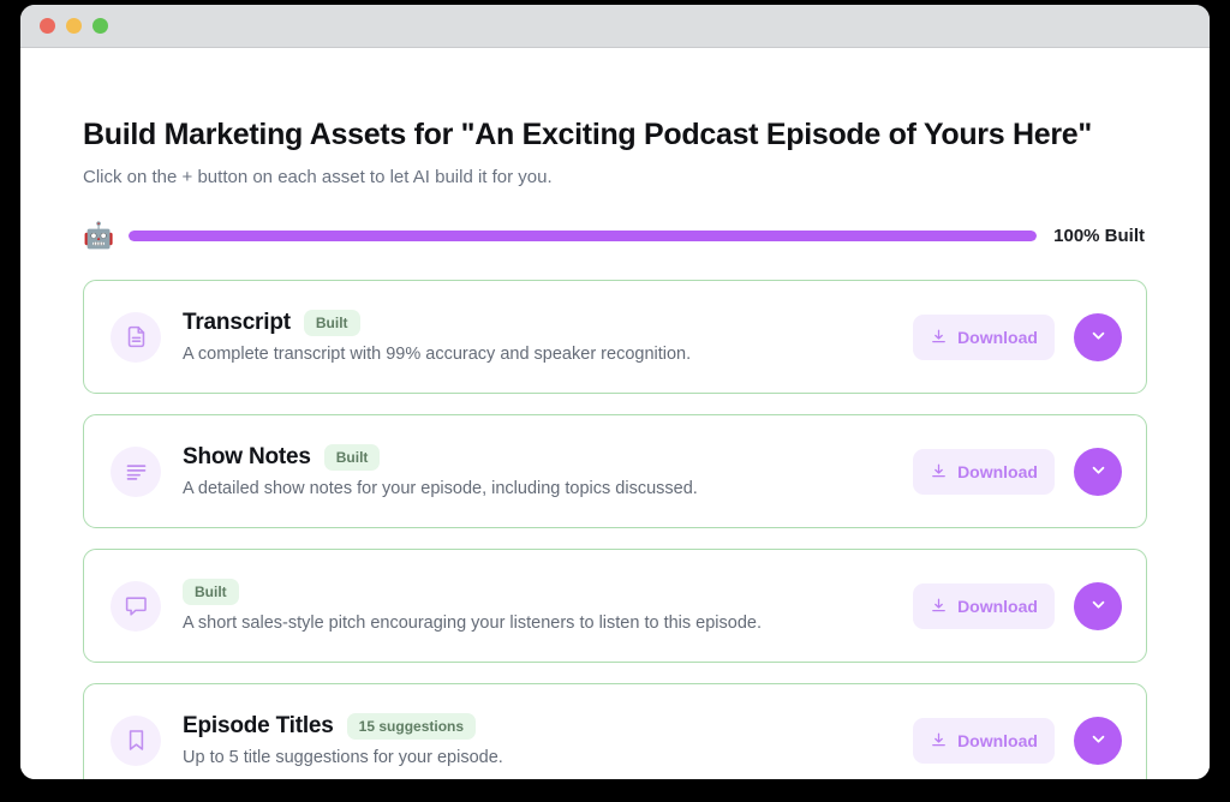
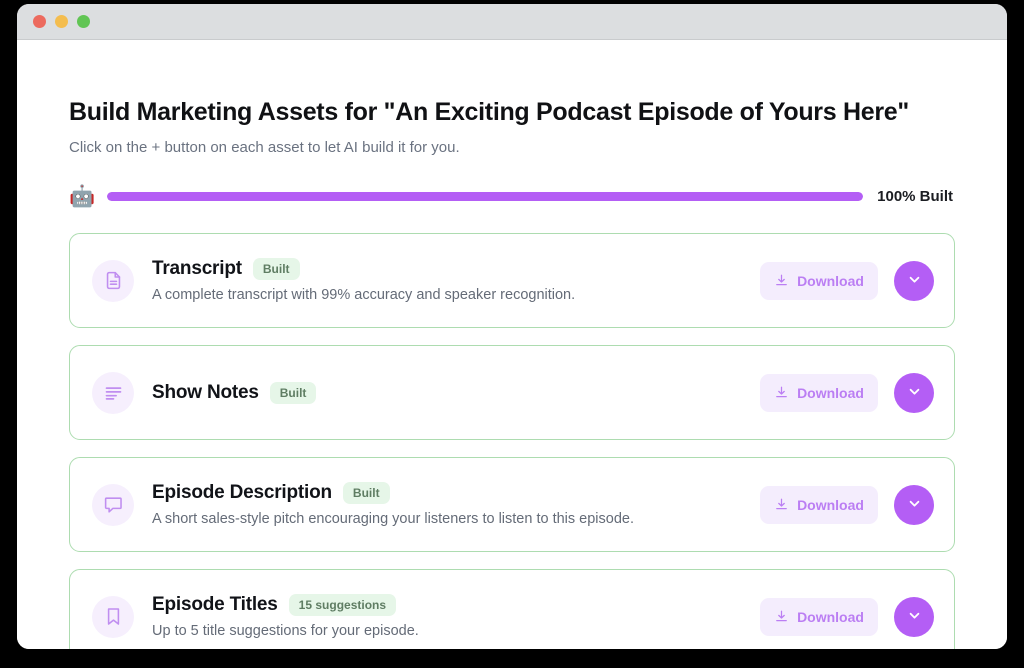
  Build Marketing Assets for "An Exciting Podcast Episode of Yours Here"
  Click on the + button on each asset to let AI build it for you.
  🤖
  100% Built
  Transcript
  Built
  A complete transcript with 99% accuracy and speaker recognition.
  Download
  Show Notes
  Built
- A detailed show notes for your episode, including topics discussed.
  Download
+ Episode Description
  Built
  A short sales-style pitch encouraging your listeners to listen to this episode.
  Download
  Episode Titles
  15 suggestions
  Up to 5 title suggestions for your episode.
  Download
